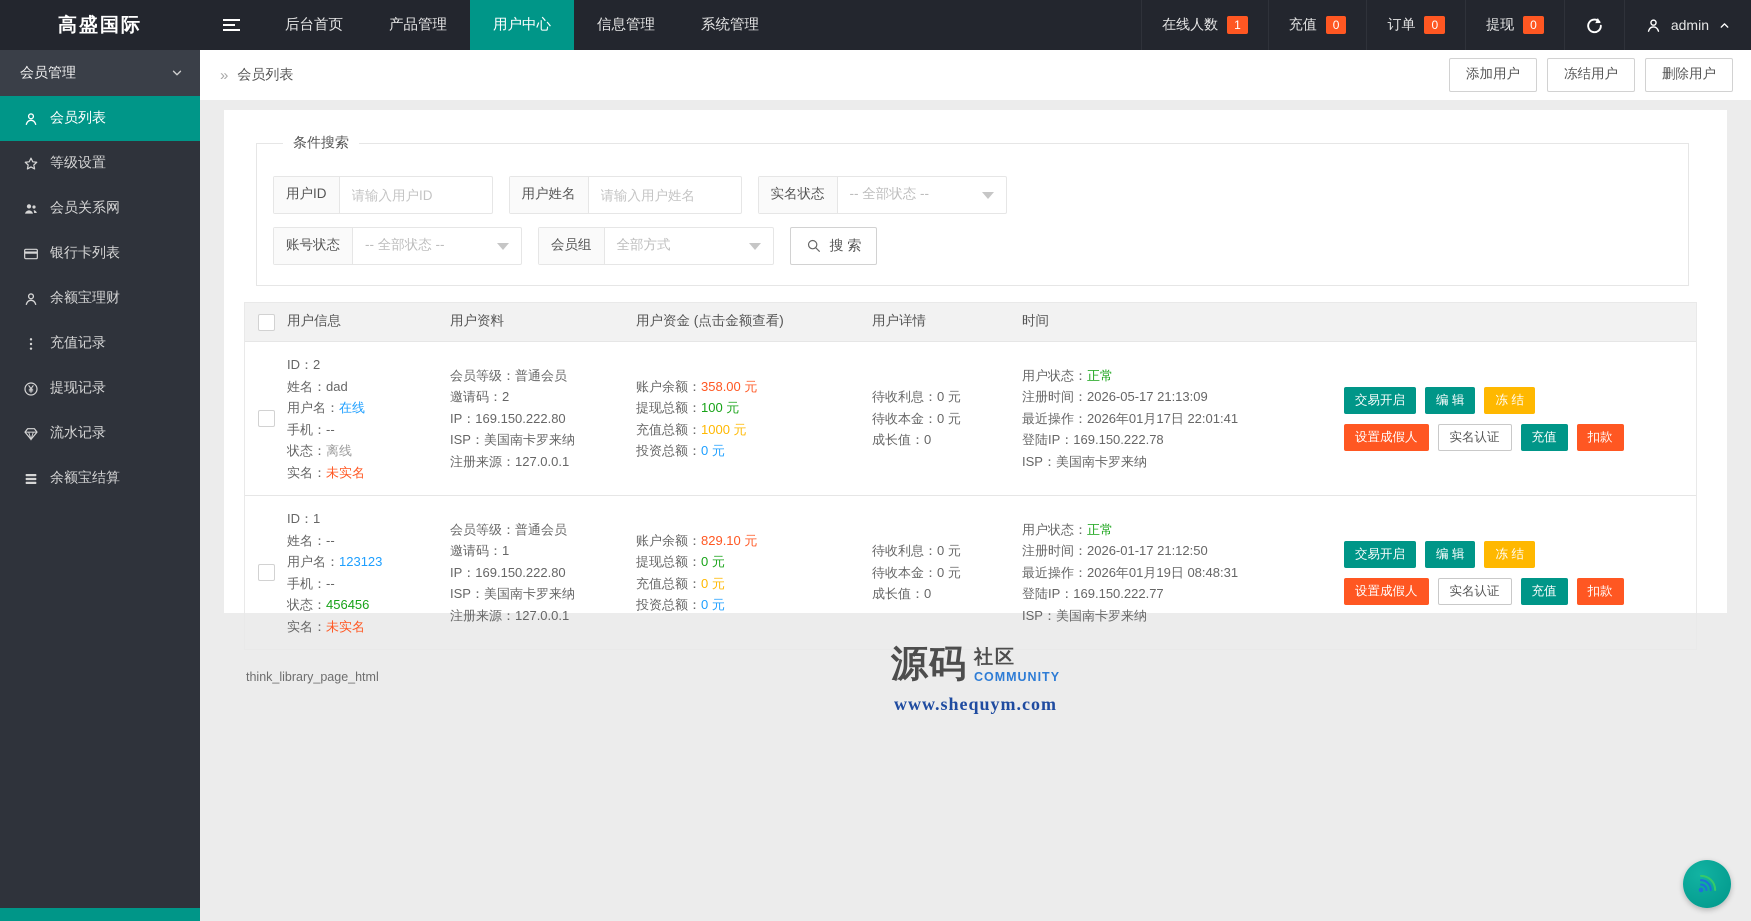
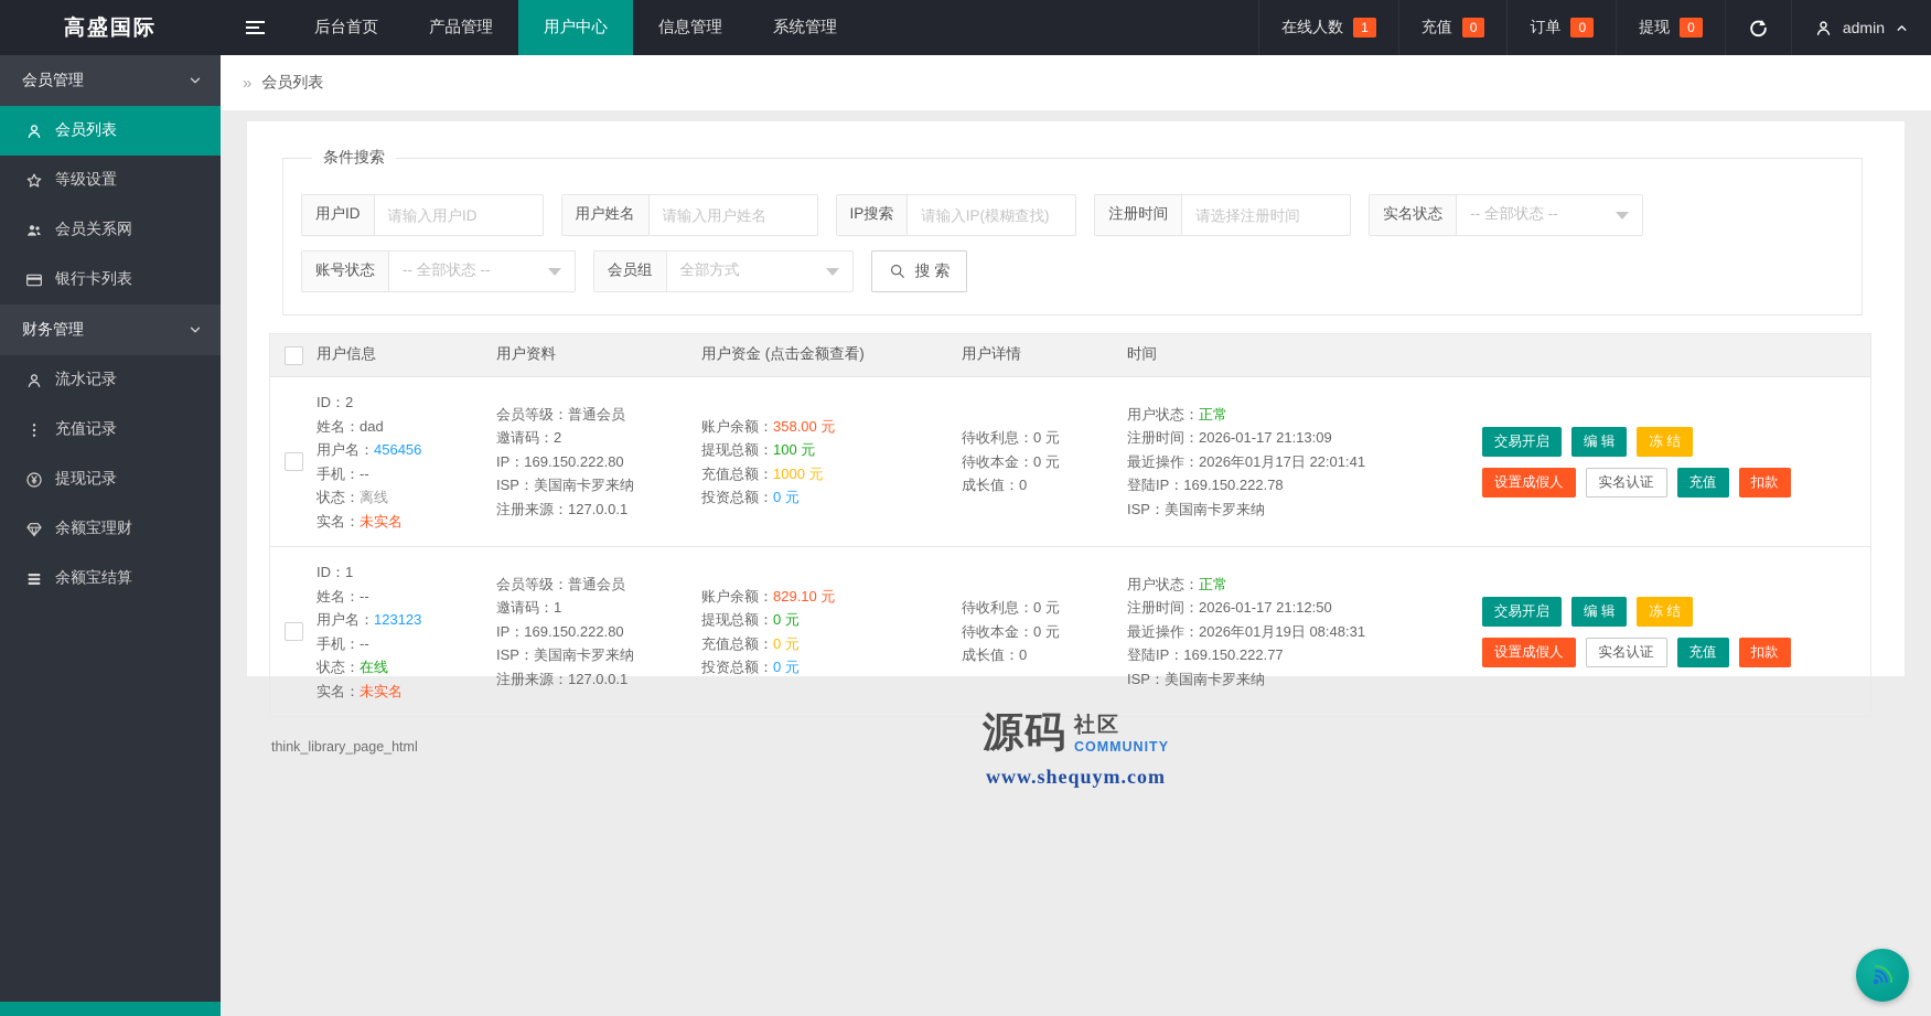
  高盛国际
  后台首页
  产品管理
  用户中心
  信息管理
  系统管理
  在线人数
  1
  充值
  0
  订单
  0
  提现
  0
  admin
  会员管理
  会员列表
  等级设置
  会员关系网
  银行卡列表
+ 财务管理
- 余额宝理财
+ 流水记录
  充值记录
  提现记录
- 流水记录
+ 余额宝理财
  余额宝结算
  »
  会员列表
- 添加用户
- 冻结用户
- 删除用户
  条件搜索
  用户ID
  请输入用户ID
  用户姓名
  请输入用户姓名
+ IP搜索
+ 请输入IP(模糊查找)
+ 注册时间
+ 请选择注册时间
  实名状态
  -- 全部状态 --
  账号状态
  -- 全部状态 --
  会员组
  全部方式
  搜 索
  用户信息
  用户资料
  用户资金 (点击金额查看)
  用户详情
  时间
  ID：
  2
  姓名：
  dad
  用户名：
- 在线
+ 456456
  手机：
  --
  状态：
  离线
  实名：
  未实名
  会员等级：
  普通会员
  邀请码：
  2
  IP：
  169.150.222.80
  ISP：
  美国南卡罗来纳
  注册来源：
  127.0.0.1
  账户余额：
  358.00 元
  提现总额：
  100 元
  充值总额：
  1000 元
  投资总额：
  0 元
  待收利息：
  0 元
  待收本金：
  0 元
  成长值：
  0
  用户状态：
  正常
  注册时间：
- 2026-05-17 21:13:09
+ 2026-01-17 21:13:09
  最近操作：
  2026年01月17日 22:01:41
  登陆IP：
  169.150.222.78
  ISP：
  美国南卡罗来纳
  交易开启
  编 辑
  冻 结
  设置成假人
  实名认证
  充值
  扣款
  ID：
  1
  姓名：
  --
  用户名：
  123123
  手机：
  --
  状态：
- 456456
+ 在线
  实名：
  未实名
  会员等级：
  普通会员
  邀请码：
  1
  IP：
  169.150.222.80
  ISP：
  美国南卡罗来纳
  注册来源：
  127.0.0.1
  账户余额：
  829.10 元
  提现总额：
  0 元
  充值总额：
  0 元
  投资总额：
  0 元
  待收利息：
  0 元
  待收本金：
  0 元
  成长值：
  0
  用户状态：
  正常
  注册时间：
  2026-01-17 21:12:50
  最近操作：
  2026年01月19日 08:48:31
  登陆IP：
  169.150.222.77
  ISP：
  美国南卡罗来纳
  交易开启
  编 辑
  冻 结
  设置成假人
  实名认证
  充值
  扣款
  think_library_page_html
  源码
  社区
  COMMUNITY
  www.shequym.com
